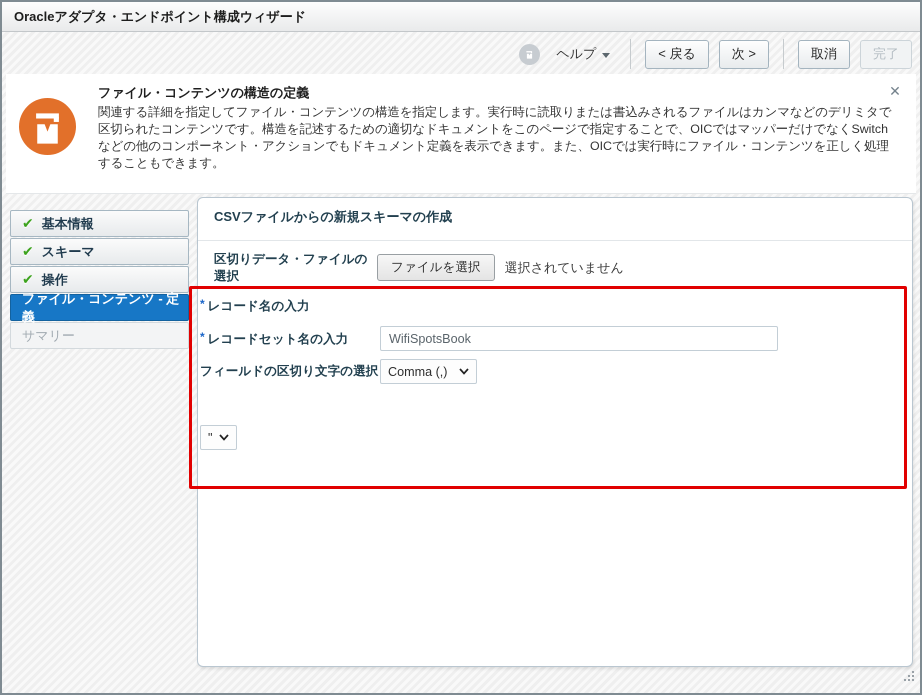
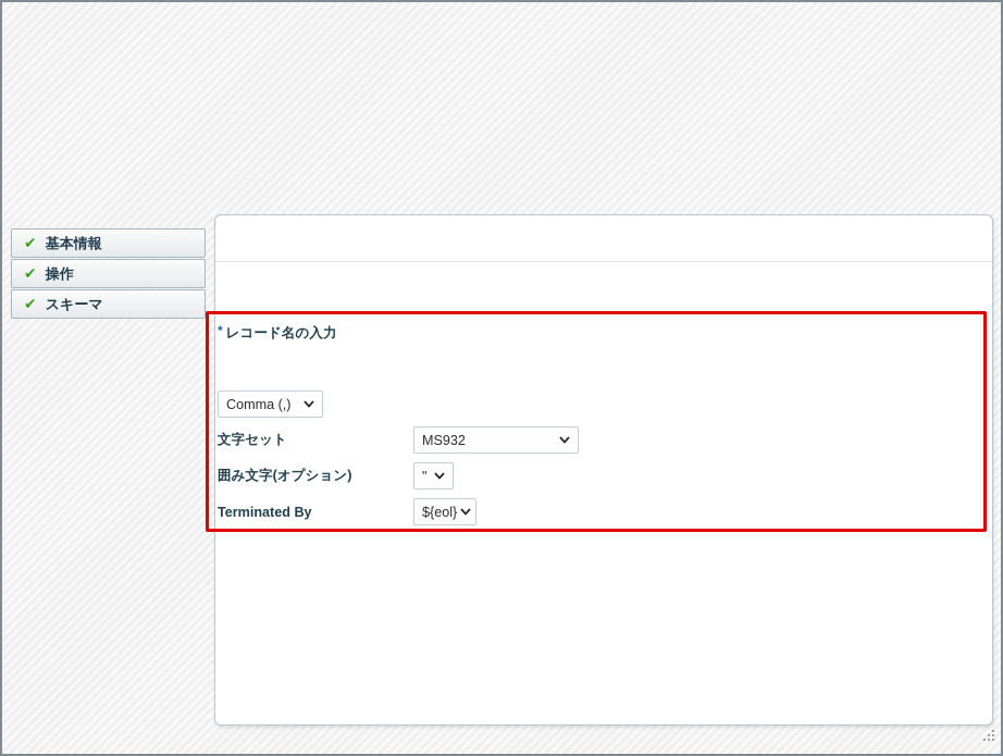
- Oracleアダプタ・エンドポイント構成ウィザード
- ヘルプ
- < 戻る
- 次 >
- 取消
- 完了
- ファイル・コンテンツの構造の定義
- 関連する詳細を指定してファイル・コンテンツの構造を指定します。実行時に読取りまたは書込みされるファイルはカンマなどのデリミタで区切られたコンテンツです。構造を記述するための適切なドキュメントをこのページで指定することで、OICではマッパーだけでなくSwitchなどの他のコンポーネント・アクションでもドキュメント定義を表示できます。また、OICでは実行時にファイル・コンテンツを正しく処理することもできます。
- ✕
  ✔
  基本情報
  ✔
- スキーマ
+ 操作
  ✔
- 操作
+ スキーマ
- ファイル・コンテンツ - 定義
- サマリー
- CSVファイルからの新規スキーマの作成
- 区切りデータ・ファイルの選択
- ファイルを選択
- 選択されていません
  * レコード名の入力
- * レコードセット名の入力
- WifiSpotsBook
- フィールドの区切り文字の選択
  Comma (,)
+ 文字セット
+ MS932
+ 囲み文字(オプション)
  "
+ Terminated By
+ ${eol}
